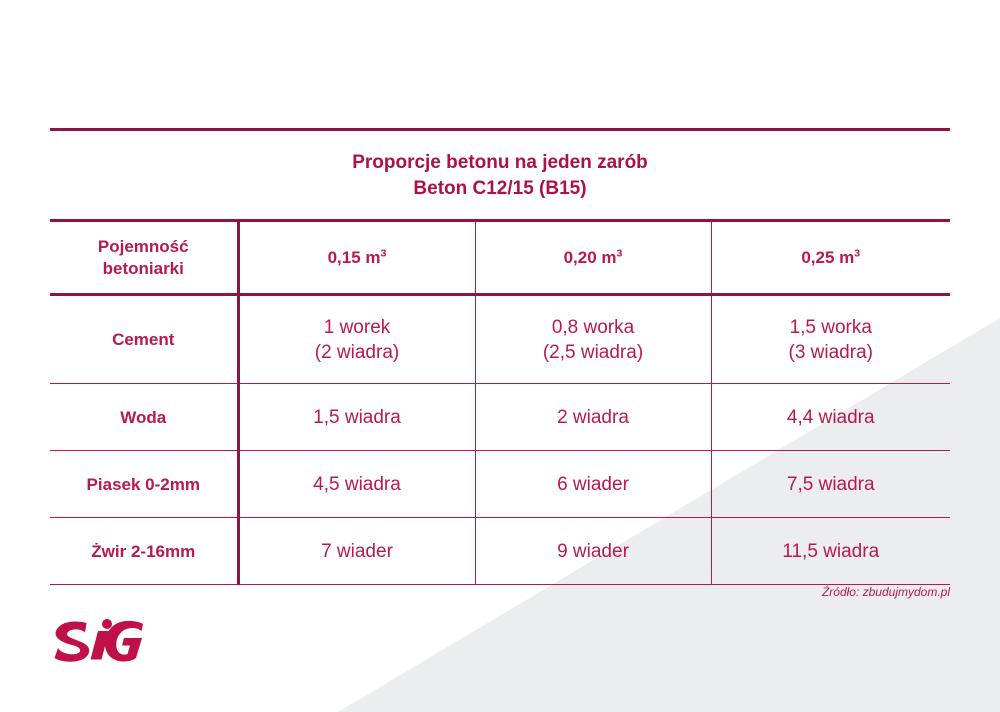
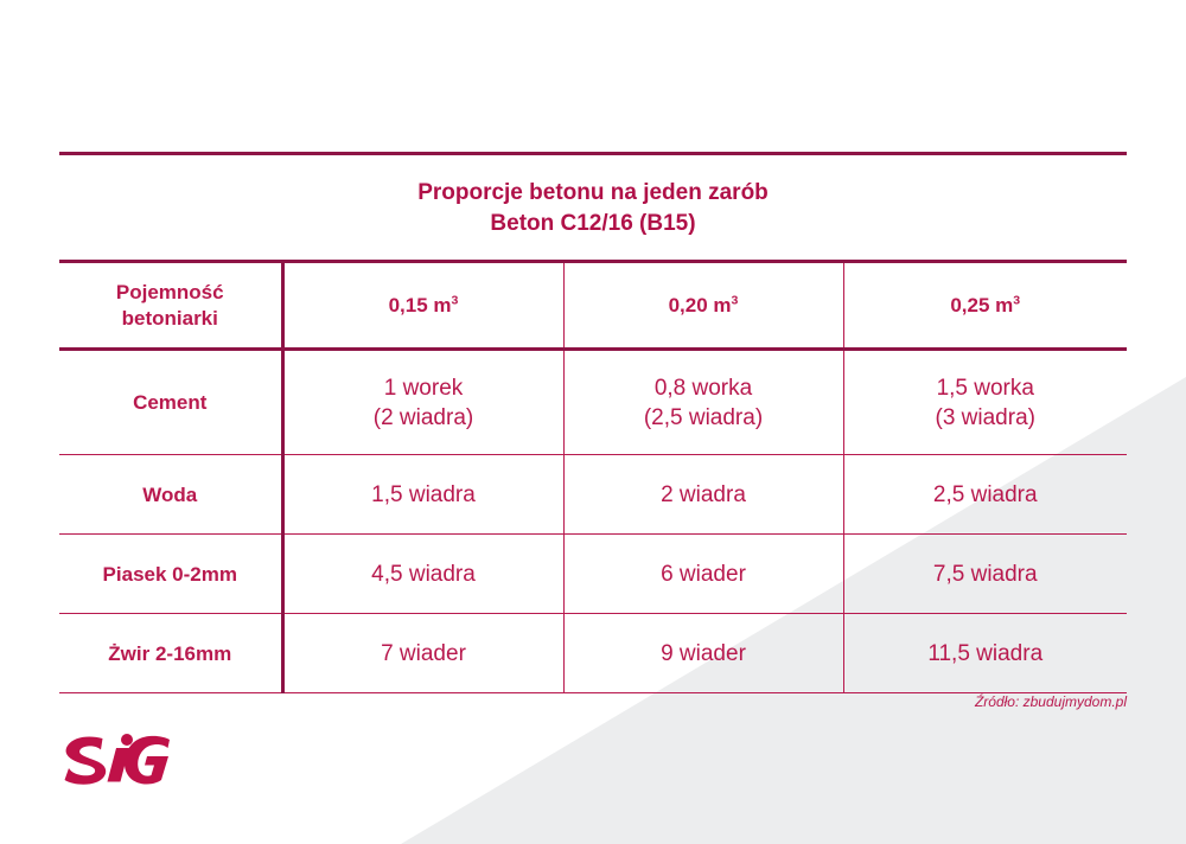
  Proporcje betonu na jeden zarób
- Beton C12/15 (B15)
+ Beton C12/16 (B15)
  Pojemność betoniarki	0,15 m3	0,20 m3	0,25 m3
  Cement	1 worek (2 wiadra)	0,8 worka (2,5 wiadra)	1,5 worka (3 wiadra)
- Woda	1,5 wiadra	2 wiadra	4,4 wiadra
+ Woda	1,5 wiadra	2 wiadra	2,5 wiadra
  Piasek 0-2mm	4,5 wiadra	6 wiader	7,5 wiadra
  Żwir 2-16mm	7 wiader	9 wiader	11,5 wiadra
  Źródło: zbudujmydom.pl
